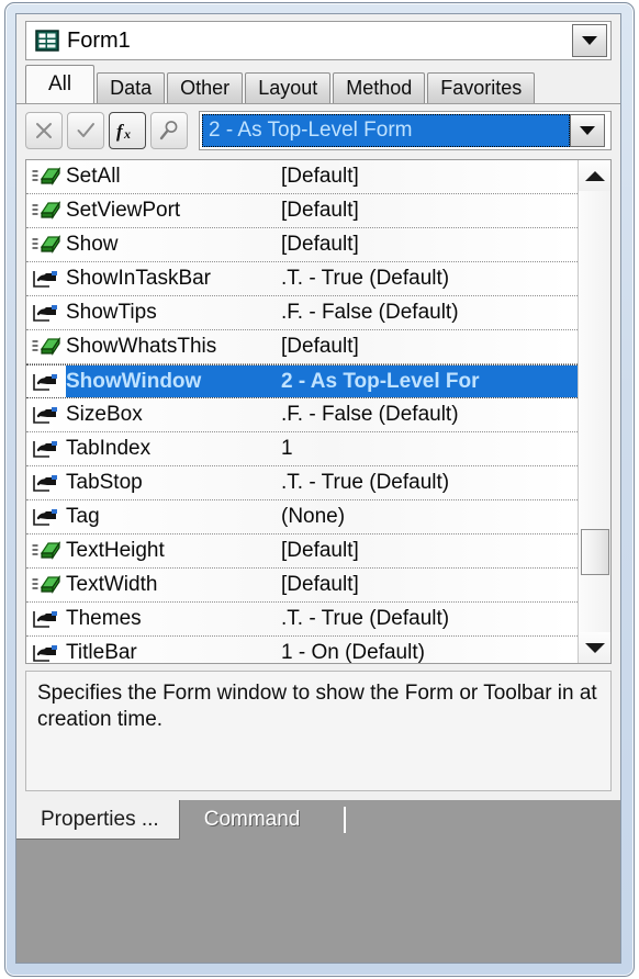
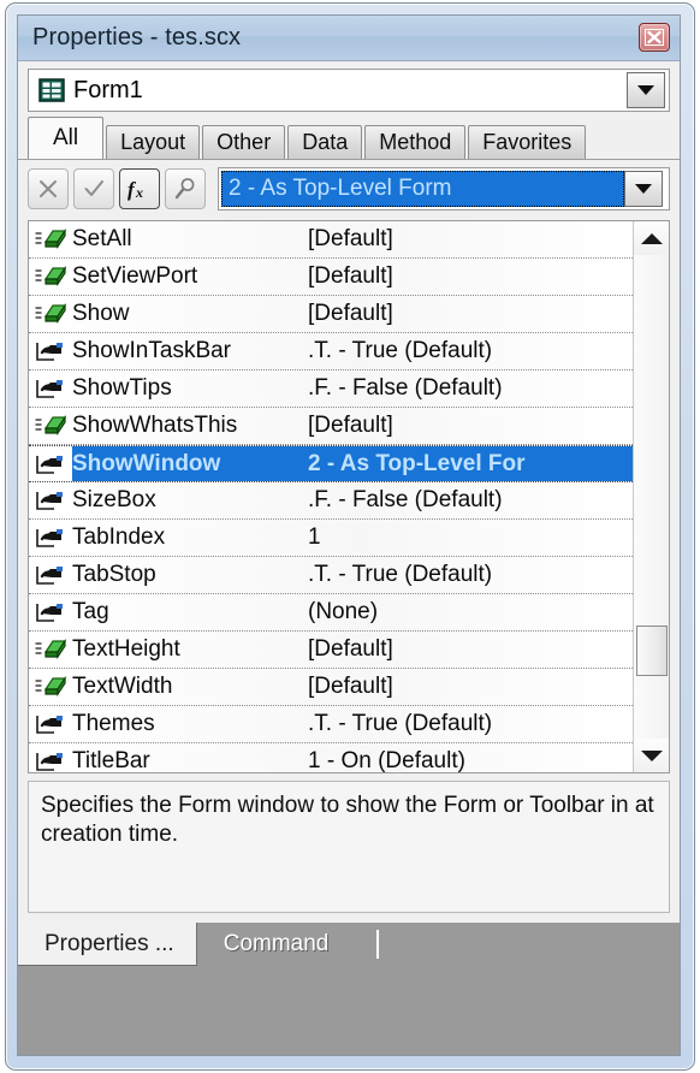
+ Properties - tes.scx
  Form1
  All
- Data
+ Layout
  Other
- Layout
+ Data
  Method
  Favorites
  f
  x
  2 - As Top-Level Form
  SetAll
  [Default]
  SetViewPort
  [Default]
  Show
  [Default]
  ShowInTaskBar
  .T. - True (Default)
  ShowTips
  .F. - False (Default)
  ShowWhatsThis
  [Default]
  ShowWindow
  2 - As Top-Level For
  SizeBox
  .F. - False (Default)
  TabIndex
  1
  TabStop
  .T. - True (Default)
  Tag
  (None)
  TextHeight
  [Default]
  TextWidth
  [Default]
  Themes
  .T. - True (Default)
  TitleBar
  1 - On (Default)
  Specifies the Form window to show the Form or Toolbar in at creation time.
  Properties ...
  Command
